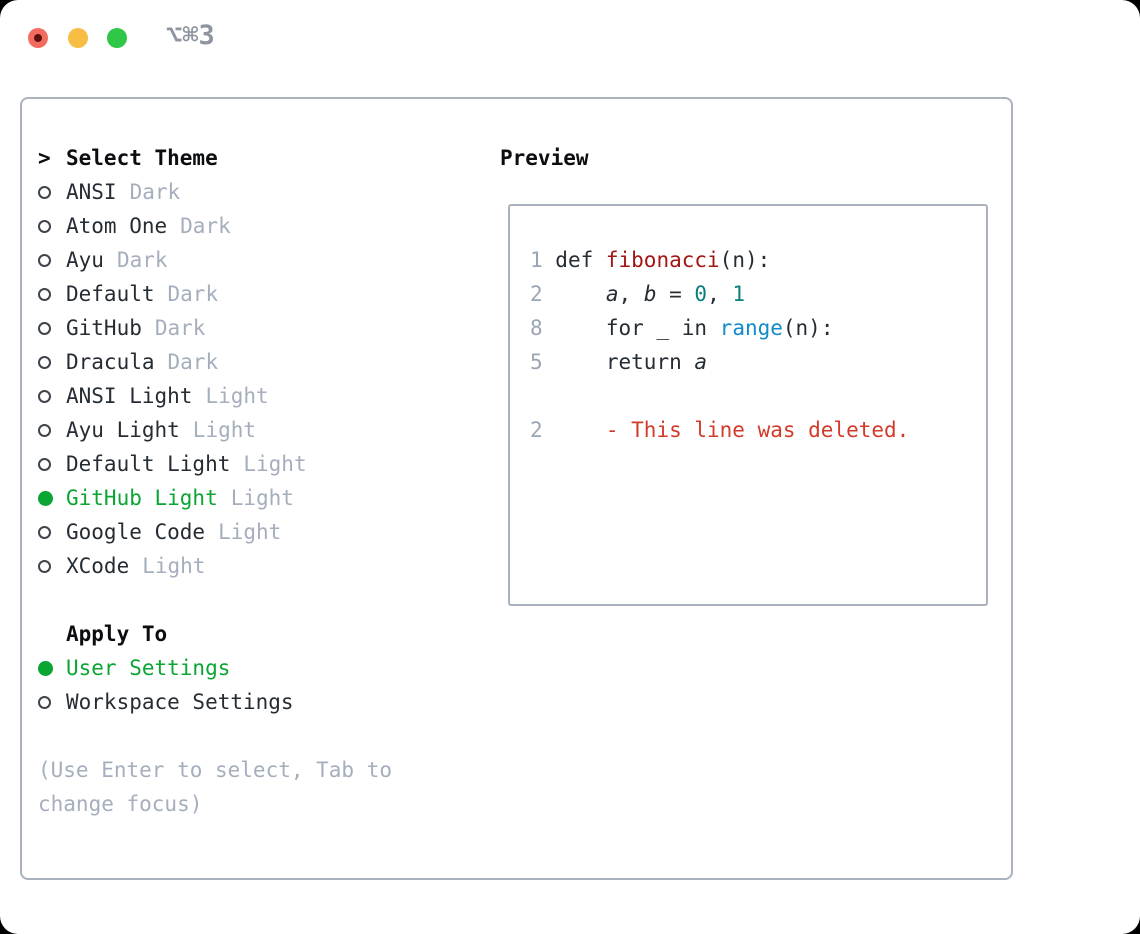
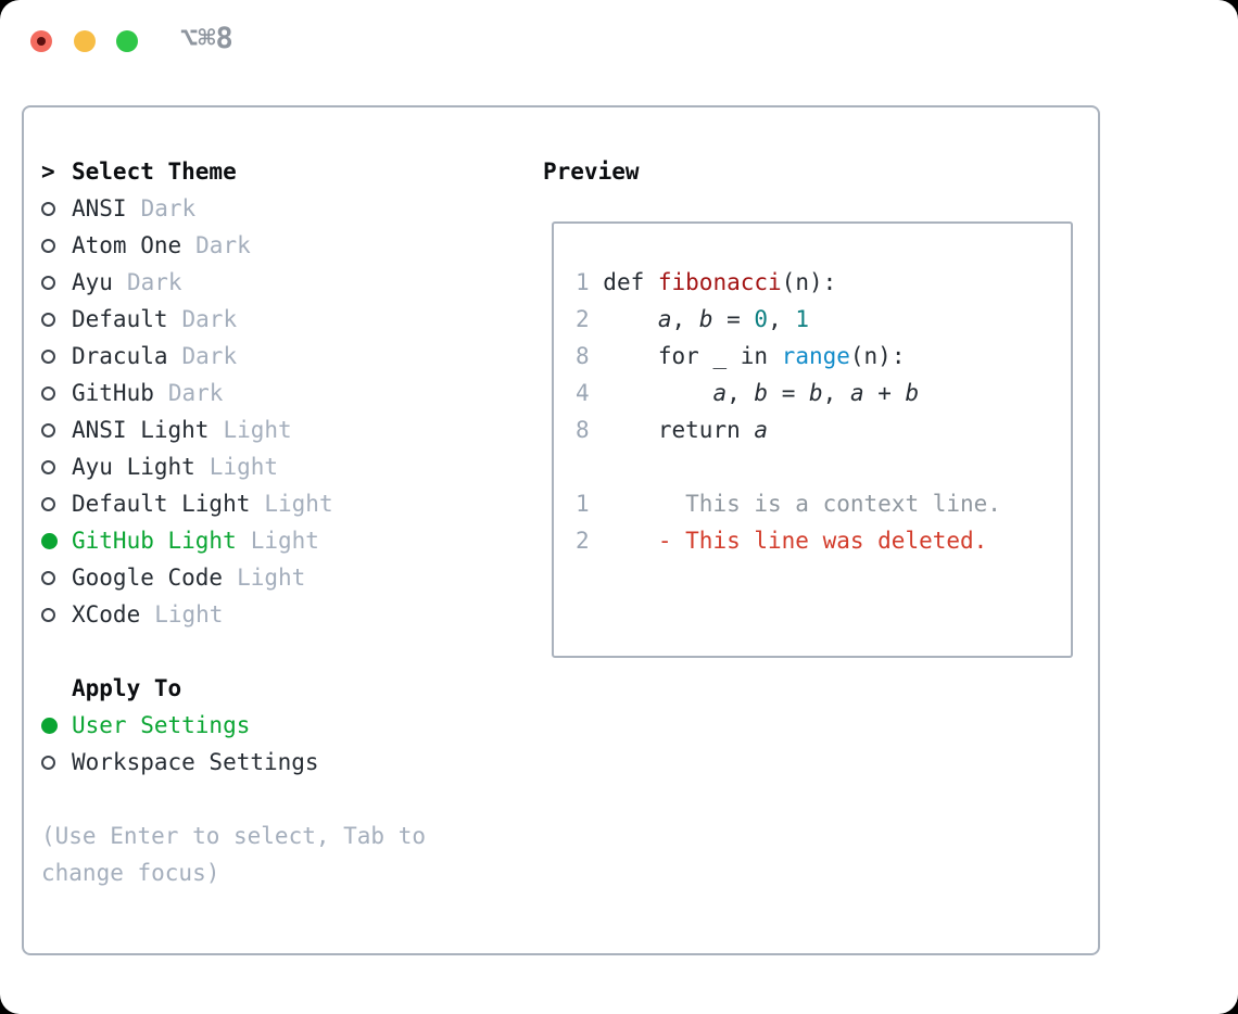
- ⌥⌘3
+ ⌥⌘8
  >
  Select Theme
  ANSI
  Dark
  Atom One
  Dark
  Ayu
  Dark
  Default
  Dark
- GitHub
+ Dracula
  Dark
- Dracula
+ GitHub
  Dark
  ANSI Light
  Light
  Ayu Light
  Light
  Default Light
  Light
  GitHub Light
  Light
  Google Code
  Light
  XCode
  Light
  Apply To
  User Settings
  Workspace Settings
  (Use Enter to select, Tab to
  change focus)
  Preview
  1 def fibonacci(n):
  2 a, b = 0, 1
  8 for _ in range(n):
+ 4 a, b = b, a + b
- 5 return a
+ 8 return a
+ 1 This is a context line.
  2 - This line was deleted.
